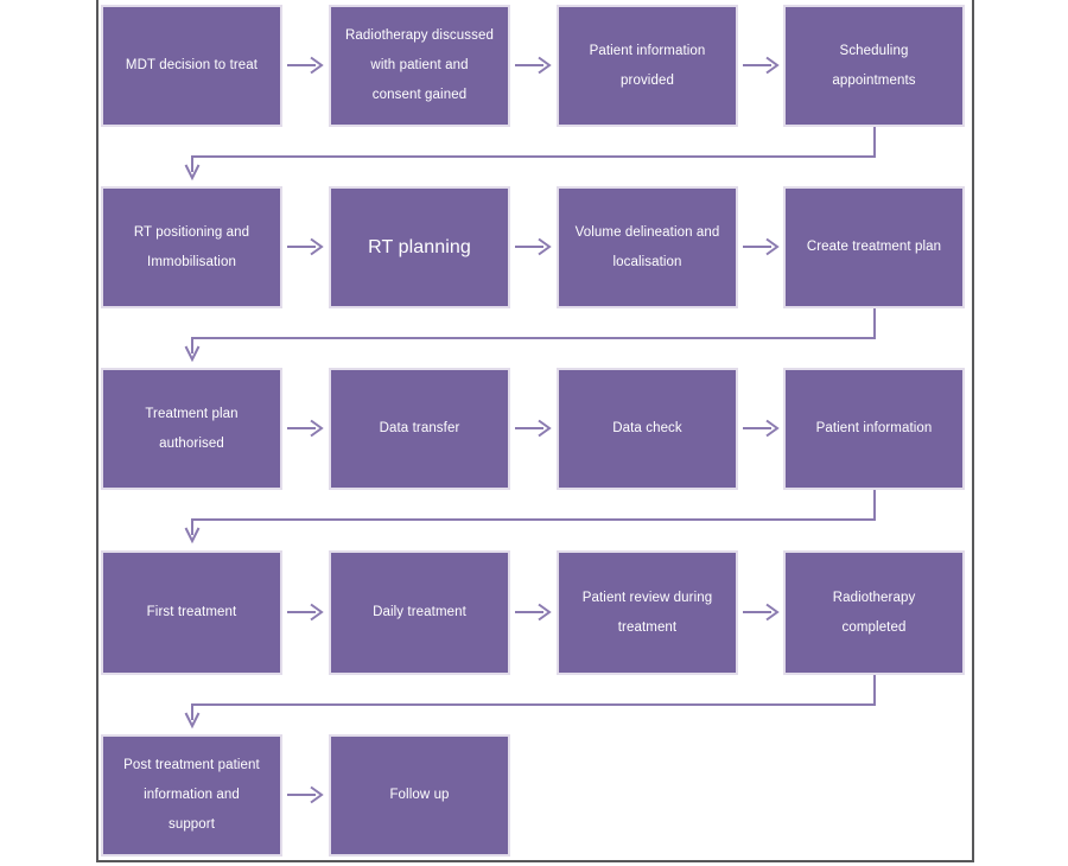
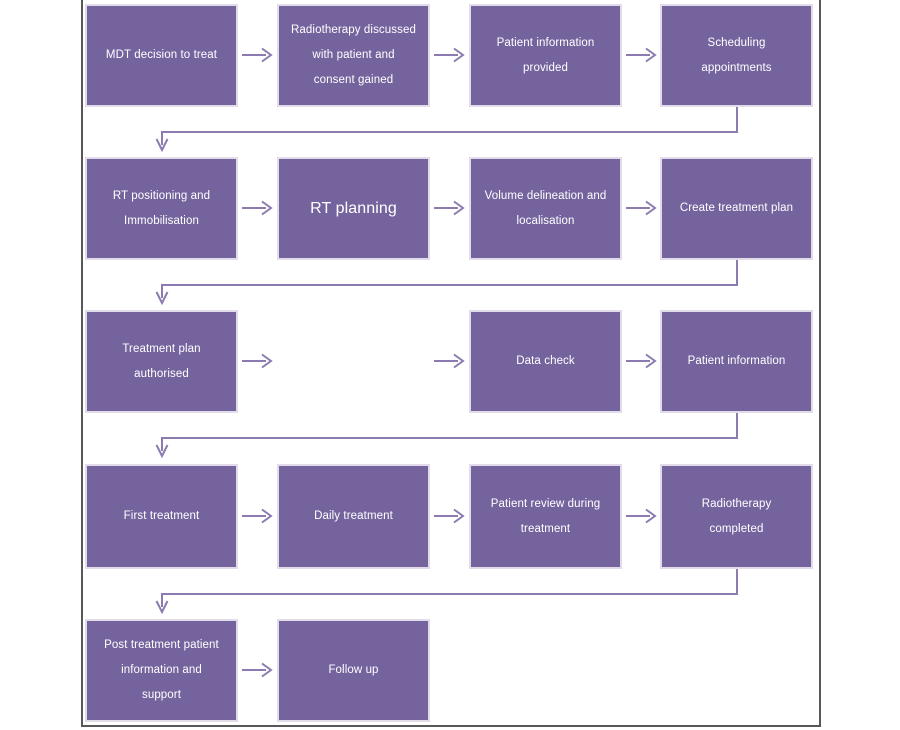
  MDT decision to treat
  Radiotherapy discussed
  with patient and
  consent gained
  Patient information
  provided
  Scheduling
  appointments
  RT positioning and
  Immobilisation
  RT planning
  Volume delineation and
  localisation
  Create treatment plan
  Treatment plan
  authorised
- Data transfer
  Data check
  Patient information
  First treatment
  Daily treatment
  Patient review during
  treatment
  Radiotherapy
  completed
  Post treatment patient
  information and
  support
  Follow up
